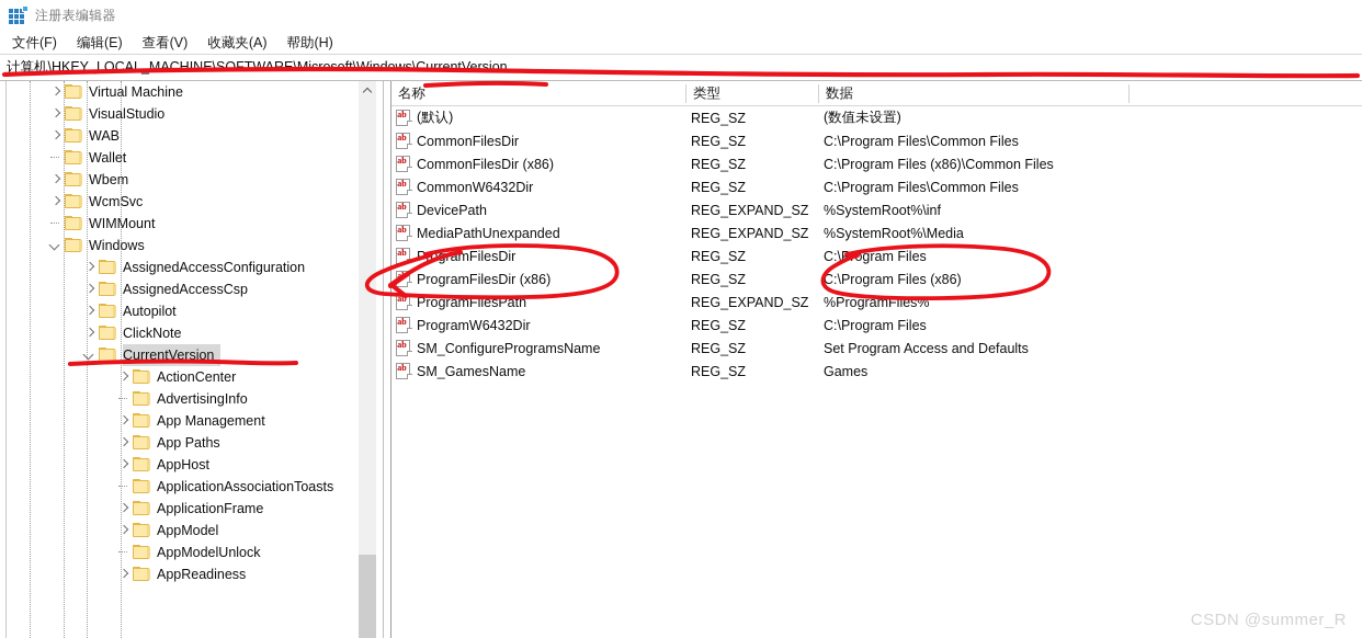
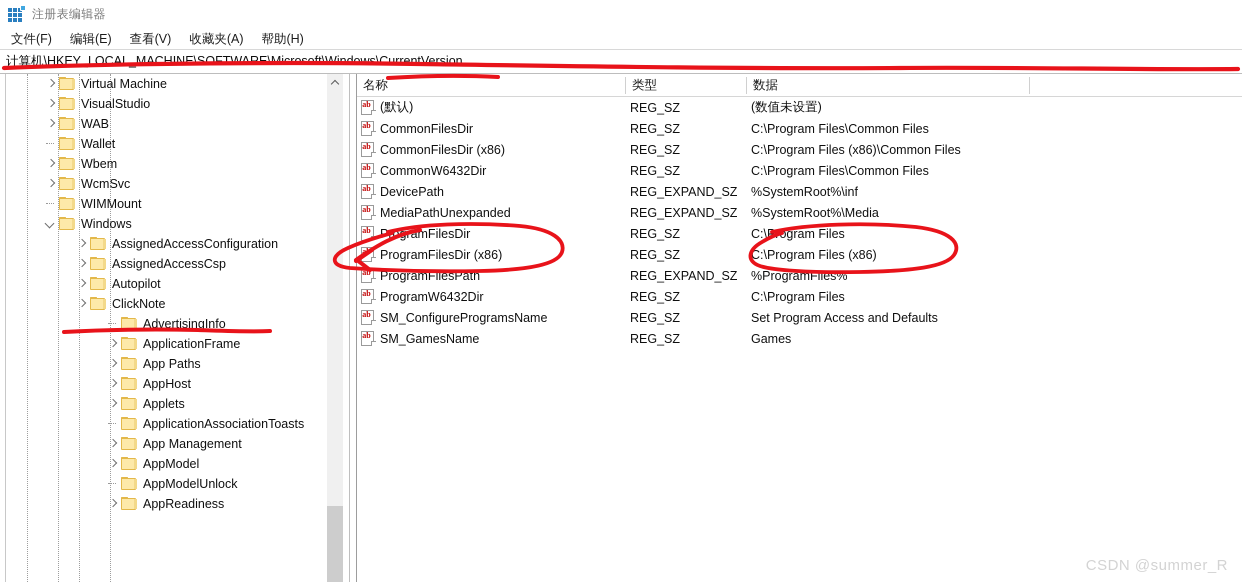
  注册表编辑器
  文件(F)
  编辑(E)
  查看(V)
  收藏夹(A)
  帮助(H)
  计算机\HKEY_LOCAL_MACHINE\SOFTWAindows\CurrentVersion
  Virtual Machine
  VisualStudio
  WAB
  Wallet
  Wbem
  WcmSvc
  WIMMount
  Windows
  AssignedAccessConfiguration
  AssignedAccessCsp
  Autopilot
  ClickNote
- CurrentVersion
- ActionCenter
  AdvertisingInfo
- App Management
+ ApplicationFrame
  App Paths
  AppHost
+ Applets
  ApplicationAssociationToasts
- ApplicationFrame
+ App Management
  AppModel
  AppModelUnlock
  AppReadiness
  名称
  类型
  数据
  ab
  (默认)
  REG_SZ
  (数值未设置)
  ab
  CommonFilesDir
  REG_SZ
  C:\Program Files\Common Files
  ab
  CommonFilesDir (x86)
  REG_SZ
  C:\Program Files (x86)\Common Files
  ab
  CommonW6432Dir
  REG_SZ
  C:\Program Files\Common Files
  ab
  DevicePath
  REG_EXPAND_SZ
  %SystemRoot%\inf
  ab
  MediaPathUnexpanded
  REG_EXPAND_SZ
  %SystemRoot%\Media
  ab
  oamFilesDir
  REG_SZ
  C:\gram Files
  ProgramFilesDir (x86)
  REG_SZ
  C:\Program Files (x86)
  ab
  ProgramFilesPath
  REG_EXPAND_SZ
  %ProgramFiles%
  ab
  ProgramW6432Dir
  REG_SZ
  C:\Program Files
  ab
  SM_ConfigureProgramsName
  REG_SZ
  Set Program Access and Defaults
  ab
  SM_GamesName
  REG_SZ
  Games
  CSDN @summer_R
